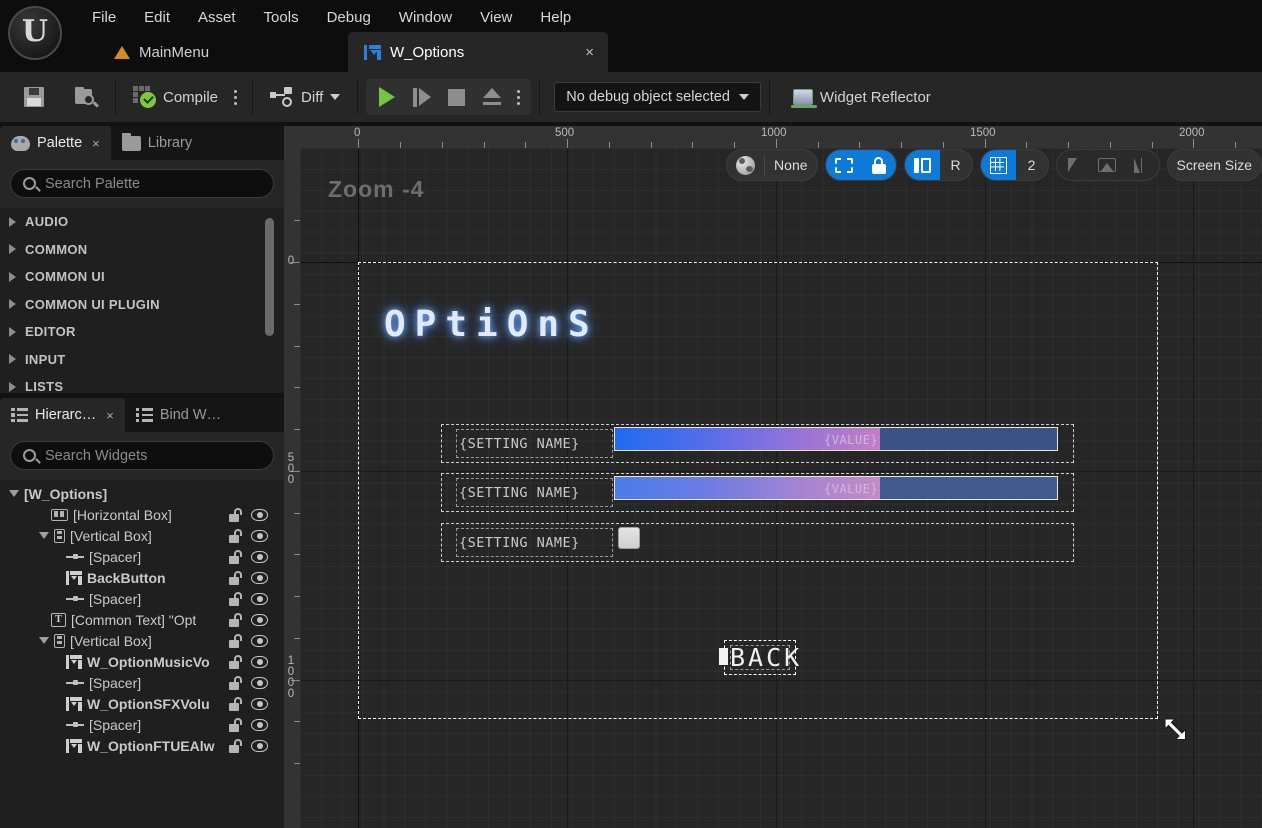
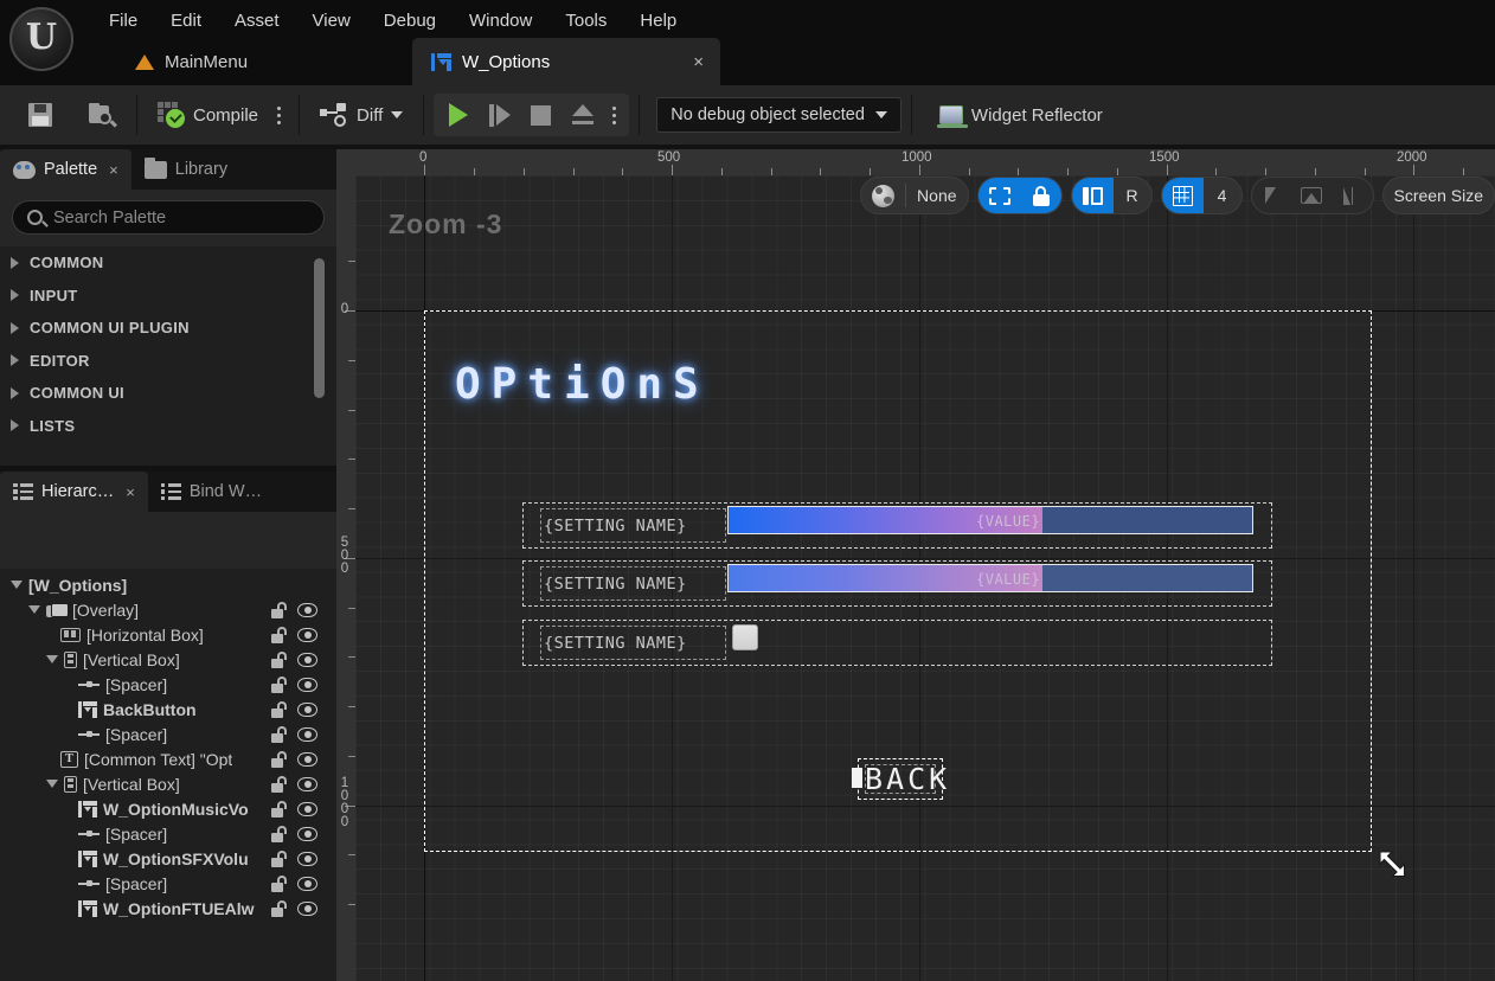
  U
  File
  Edit
  Asset
- Tools
+ View
  Debug
  Window
- View
+ Tools
  Help
  MainMenu
  W_Options
  ×
  Compile
  Diff
  No debug object selected
  Widget Reflector
  Palette
  ×
  Library
  Search Palette
- AUDIO
  COMMON
- COMMON UI
+ INPUT
  COMMON UI PLUGIN
  EDITOR
- INPUT
+ COMMON UI
  LISTS
  Hierarc…
  ×
  Bind W…
- Search Widgets
  [W_Options]
+ [Overlay]
  [Horizontal Box]
  [Vertical Box]
  [Spacer]
  BackButton
  [Spacer]
  T
  [Common Text] "Opt
  [Vertical Box]
  W_OptionMusicVo
  [Spacer]
  W_OptionSFXVolu
  [Spacer]
  W_OptionFTUEAlw
  0
  500
  1000
  1500
  2000
  0
  5
  0
  0
  1
  0
  0
  0
- Zoom -4
+ Zoom -3
  OPtiOnS
  {SETTING NAME}
  {VALUE}
  {SETTING NAME}
  {VALUE}
  {SETTING NAME}
  BACK
  None
  R
- 2
+ 4
  Screen Size
